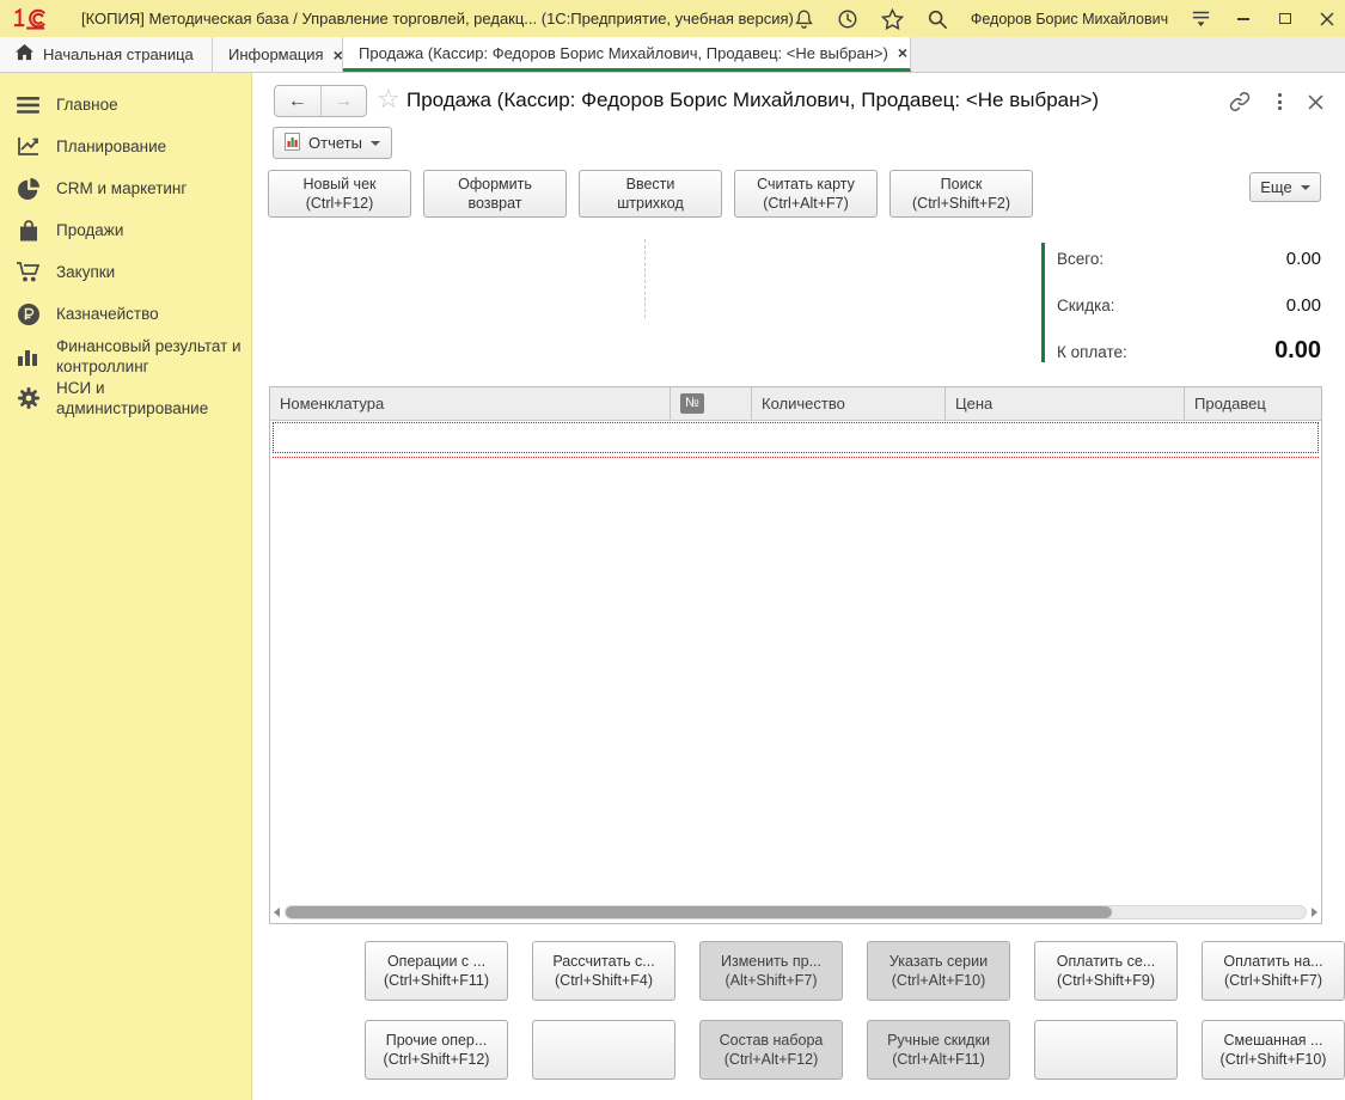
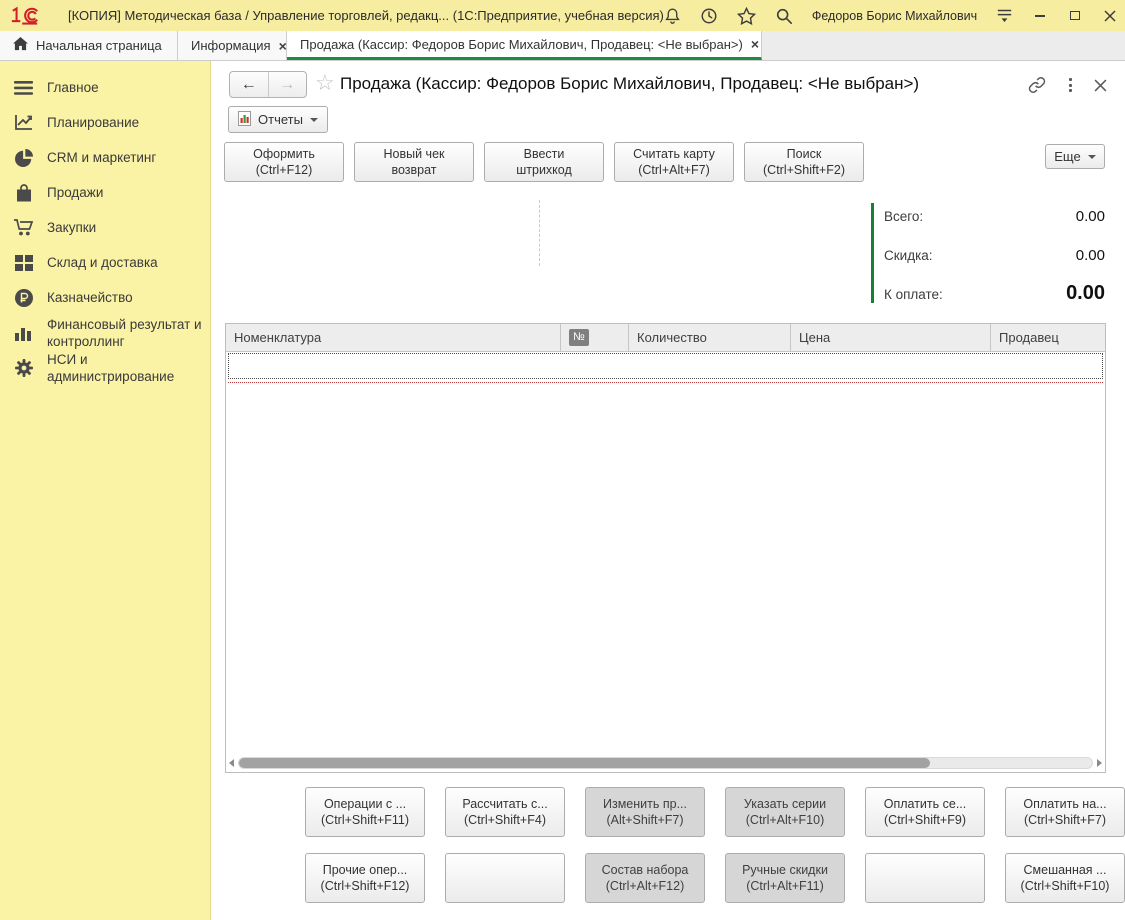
  [КОПИЯ] Методическая база / Управление торговлей, редакц... (1С:Предприятие, учебная версия)
  Федоров Борис Михайлович
  Начальная страница
  Информация
  ×
  Продажа (Кассир: Федоров Борис Михайлович, Продавец: <Не выбран>)
  ×
  Главное
  Планирование
  CRM и маркетинг
  Продажи
  Закупки
+ Склад и доставка
  Казначейство
  Финансовый результат и контроллинг
  НСИ и администрирование
  ←
  →
  ☆
  Продажа (Кассир: Федоров Борис Михайлович, Продавец: <Не выбран>)
  Отчеты
- Новый чек
+ Оформить
  (Ctrl+F12)
- Оформить
+ Новый чек
  возврат
  Ввести
  штрихкод
  Считать карту
  (Ctrl+Alt+F7)
  Поиск
  (Ctrl+Shift+F2)
  Еще
  Всего:
  0.00
  Скидка:
  0.00
  К оплате:
  0.00
  Номенклатура
  №
  Количество
  Цена
  Продавец
  Операции с ...
  (Ctrl+Shift+F11)
  Рассчитать с...
  (Ctrl+Shift+F4)
  Изменить пр...
  (Alt+Shift+F7)
  Указать серии
  (Ctrl+Alt+F10)
  Оплатить се...
  (Ctrl+Shift+F9)
  Оплатить на...
  (Ctrl+Shift+F7)
  Прочие опер...
  (Ctrl+Shift+F12)
  Состав набора
  (Ctrl+Alt+F12)
  Ручные скидки
  (Ctrl+Alt+F11)
  Смешанная ...
  (Ctrl+Shift+F10)
